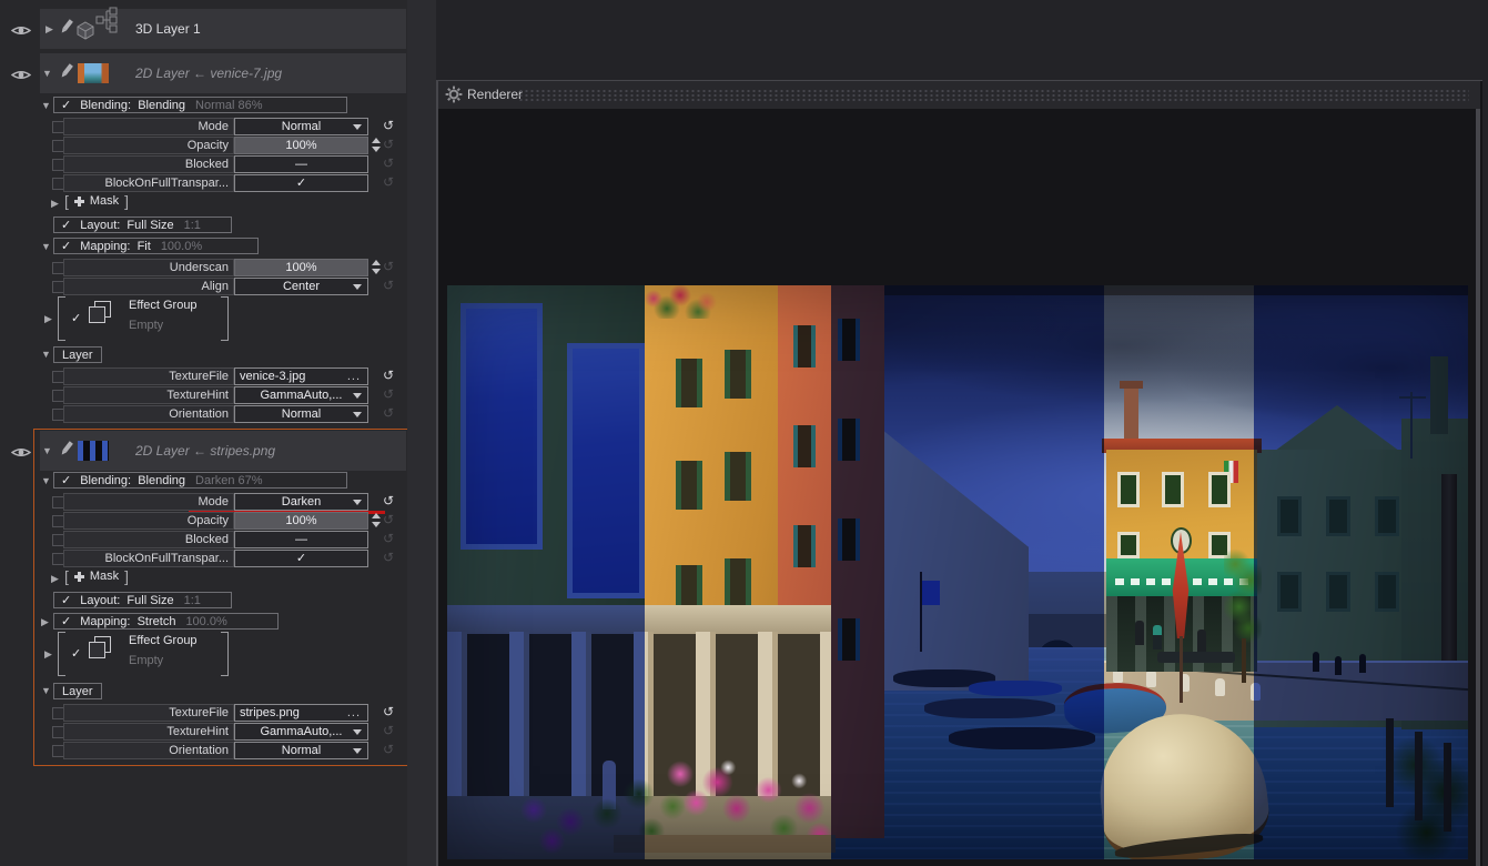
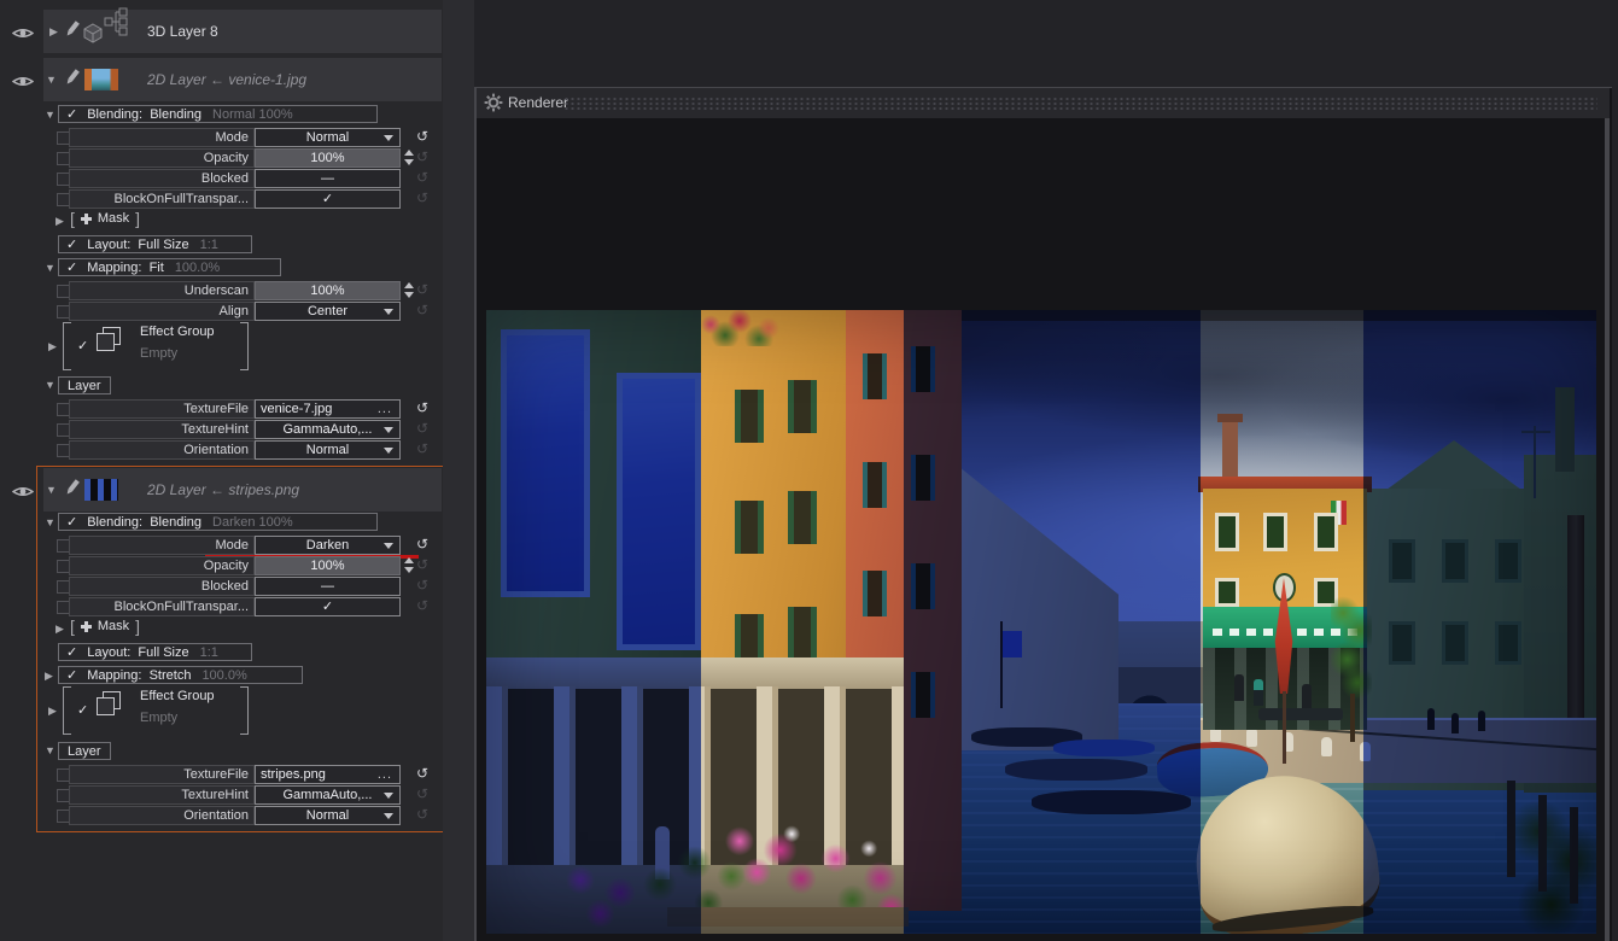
  ▶
- 3D Layer 1
+ 3D Layer 8
  ▼
- 2D Layer ← venice-7.jpg
+ 2D Layer ← venice-1.jpg
  ▼
  ✓
  Blending: Blending
- Normal 86%
+ Normal 100%
  Mode
  Normal
  ↺
  Opacity
  100%
  ↺
  Blocked
  —
  ↺
  BlockOnFullTranspar...
  ✓
  ↺
  ▶
  [
  Mask
  ]
  ✓
  Layout: Full Size
  1:1
  ▼
  ✓
  Mapping: Fit
  100.0%
  Underscan
  100%
  ↺
  Align
  Center
  ↺
  ▶
  ✓
  Effect Group
  Empty
  ▼
  Layer
  TextureFile
- venice-3.jpg
+ venice-7.jpg
  ...
  ↺
  TextureHint
  GammaAuto,...
  ↺
  Orientation
  Normal
  ↺
  ▼
  2D Layer ← stripes.png
  ▼
  ✓
  Blending: Blending
- Darken 67%
+ Darken 100%
  Mode
  Darken
  ↺
  Opacity
  100%
  ↺
  Blocked
  —
  ↺
  BlockOnFullTranspar...
  ✓
  ↺
  ▶
  [
  Mask
  ]
  ✓
  Layout: Full Size
  1:1
  ▶
  ✓
  Mapping: Stretch
  100.0%
  ▶
  ✓
  Effect Group
  Empty
  ▼
  Layer
  TextureFile
  stripes.png
  ...
  ↺
  TextureHint
  GammaAuto,...
  ↺
  Orientation
  Normal
  ↺
  Rendere
